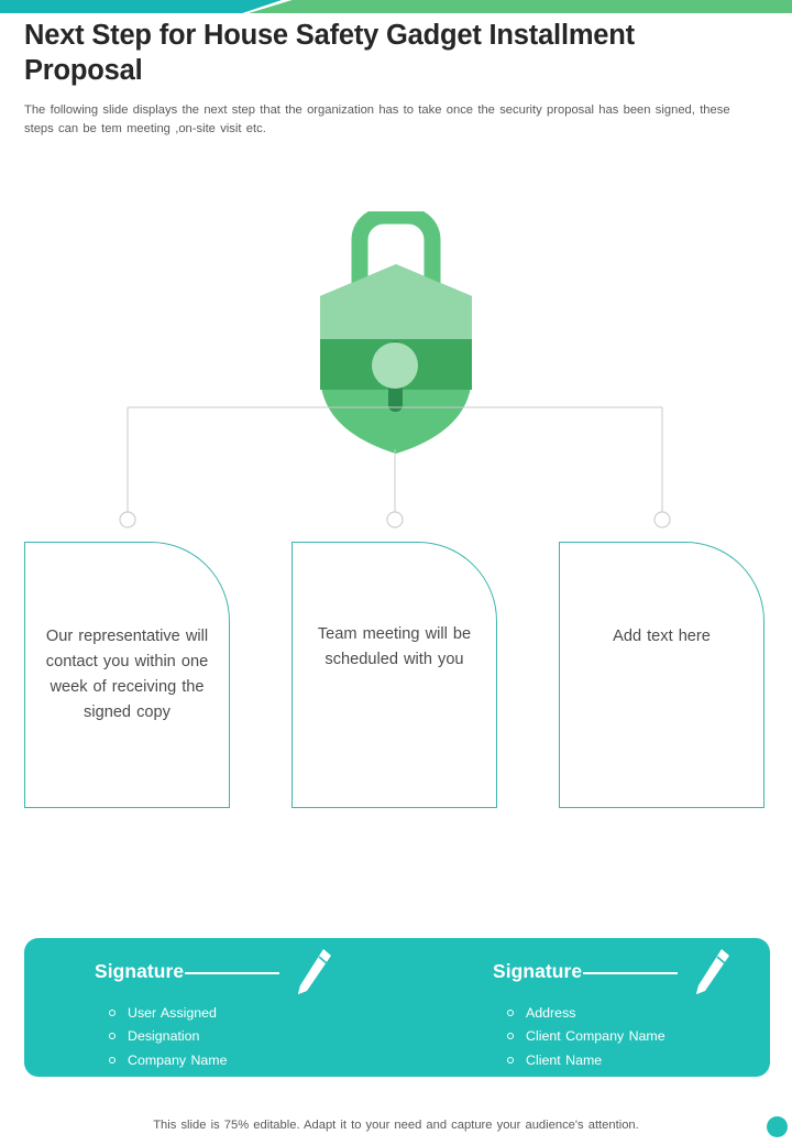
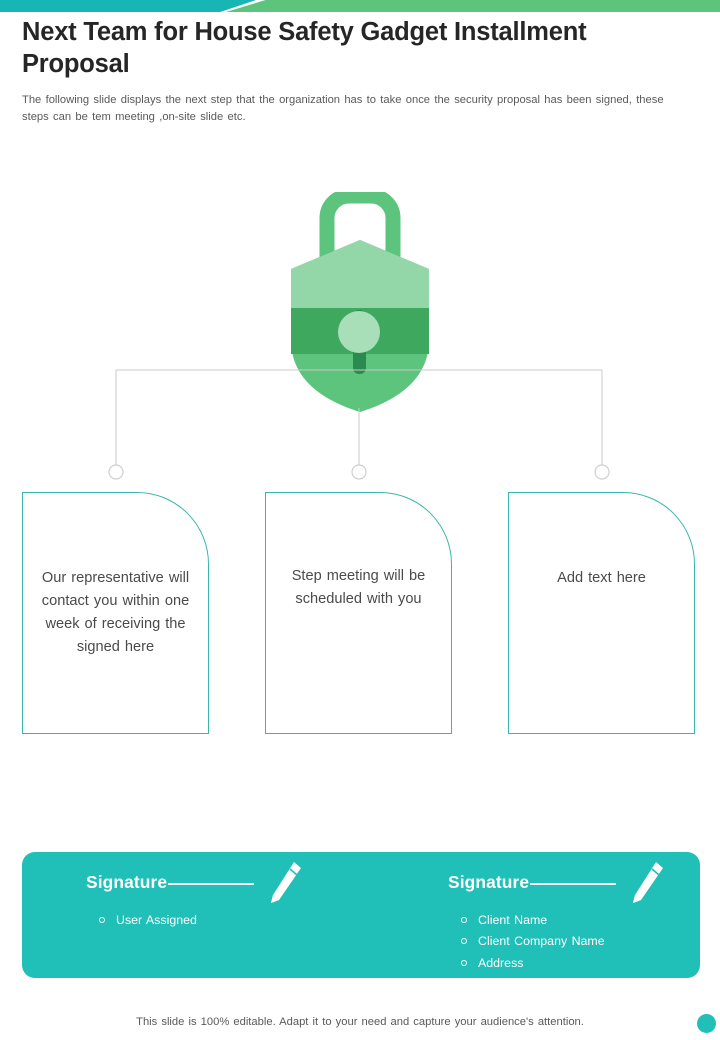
- Next Step for House Safety Gadget Installment Proposal
+ Next Team for House Safety Gadget Installment Proposal
- The following slide displays the next step that the organization has to take once the security proposal has been signed, these steps can be tem meeting ,on-site visit etc.
+ The following slide displays the next step that the organization has to take once the security proposal has been signed, these steps can be tem meeting ,on-site slide etc.
- Our representative will contact you within one week of receiving the signed copy
+ Our representative will contact you within one week of receiving the signed here
- Team meeting will be scheduled with you
+ Step meeting will be scheduled with you
  Add text here
  Signature
  User Assigned
- Designation
- Company Name
  Signature
- Address
+ Client Name
  Client Company Name
- Client Name
+ Address
- This slide is 75% editable. Adapt it to your need and capture your audience's attention.
+ This slide is 100% editable. Adapt it to your need and capture your audience's attention.
